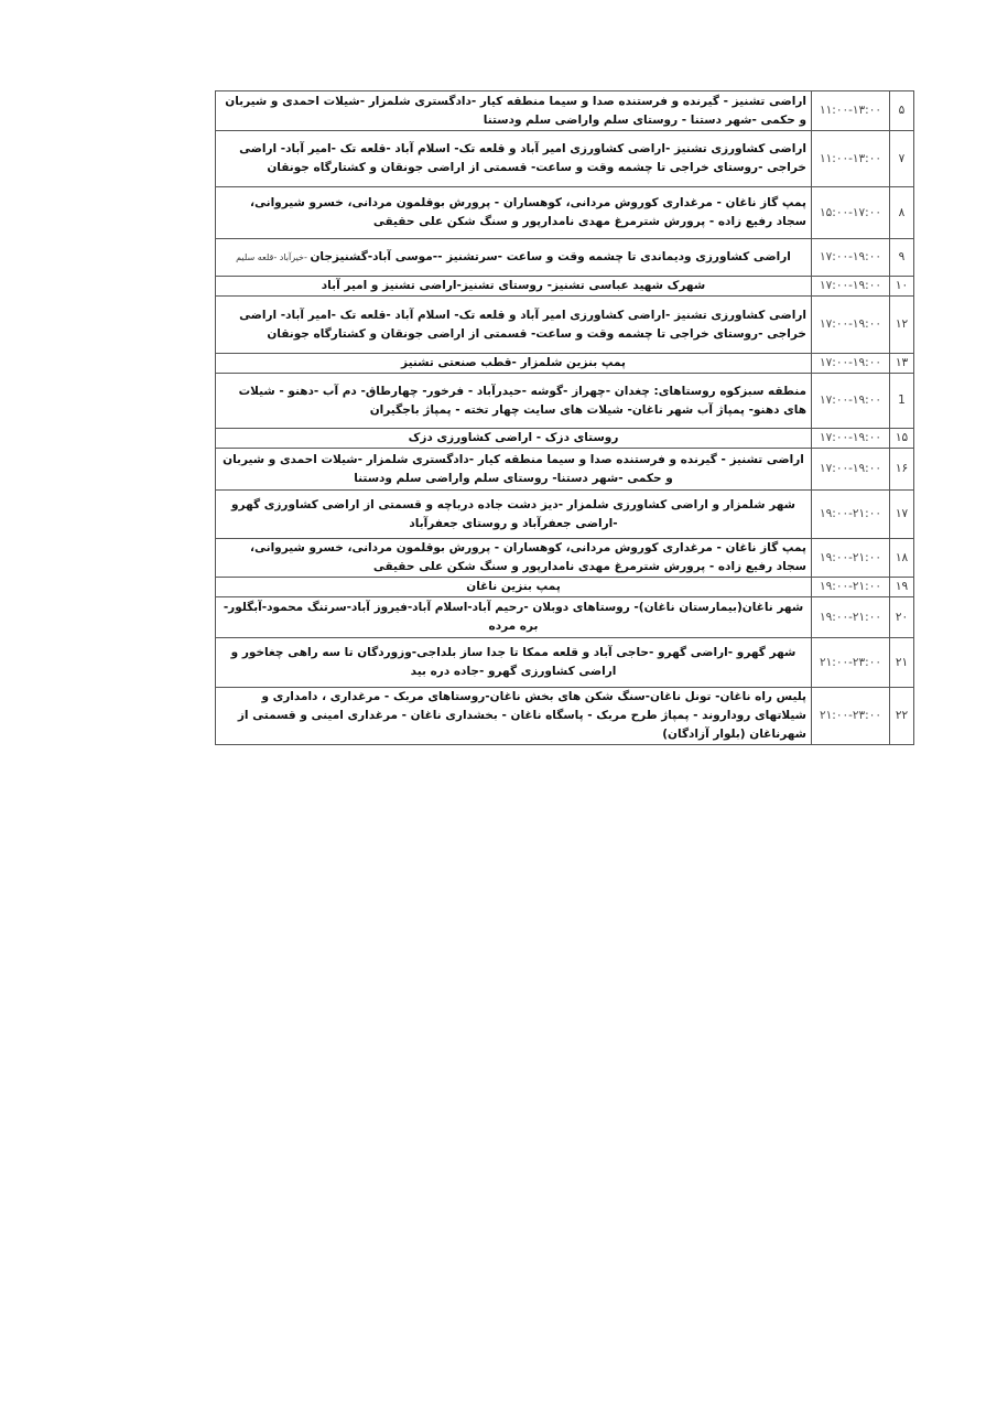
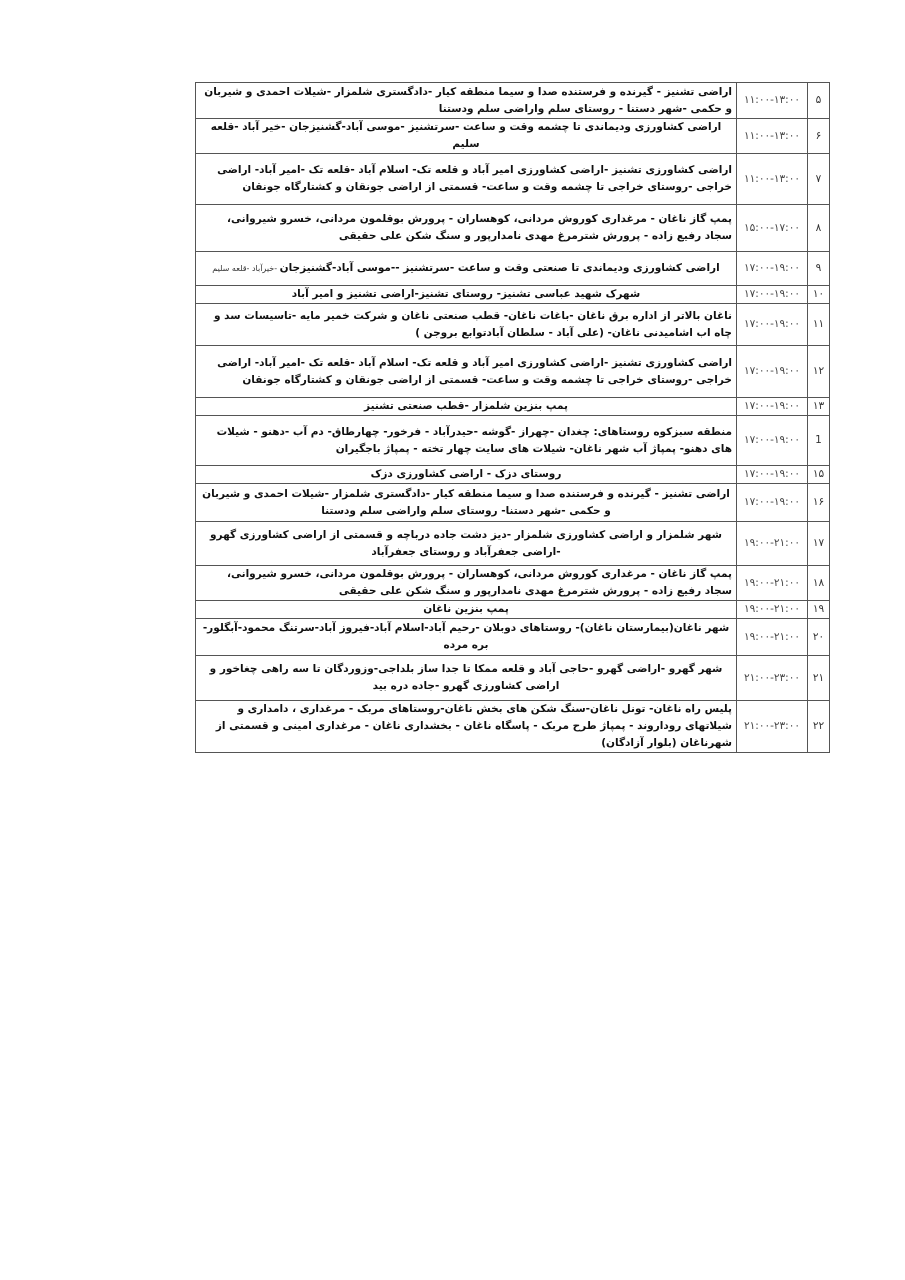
  ۵	۱۱:۰۰-۱۳:۰۰	اراضی تشنیز - گیرنده و فرستنده صدا و سیما منطقه کیار -دادگستری شلمزار -شیلات احمدی و شیربان و حکمی -شهر دستنا - روستای سلم واراضی سلم ودستنا
+ ۶	۱۱:۰۰-۱۳:۰۰	اراضی کشاورزی ودیماندی تا چشمه وقت و ساعت -سرتشنیز -موسی آباد-گشنیزجان -خیر آباد -قلعه سلیم
  ۷	۱۱:۰۰-۱۳:۰۰	اراضی کشاورزی تشنیز -اراضی کشاورزی امیر آباد و قلعه تک- اسلام آباد -قلعه تک -امیر آباد- اراضی خراجی -روستای خراجی تا چشمه وقت و ساعت- قسمتی از اراضی جونقان و کشتارگاه جونقان
  ۸	۱۵:۰۰-۱۷:۰۰	پمپ گاز ناغان - مرغداری کوروش مردانی، کوهساران - پرورش بوقلمون مردانی، خسرو شیروانی، سجاد رفیع زاده - پرورش شترمرغ مهدی نامدارپور و سنگ شکن علی حقیقی
- ۹	۱۷:۰۰-۱۹:۰۰	اراضی کشاورزی ودیماندی تا چشمه وقت و ساعت -سرتشنیز --موسی آباد-گشنیزجان -خیرآباد -قلعه سلیم
+ ۹	۱۷:۰۰-۱۹:۰۰	اراضی کشاورزی ودیماندی تا صنعتی وقت و ساعت -سرتشنیز --موسی آباد-گشنیزجان -خیرآباد -قلعه سلیم
  ۱۰	۱۷:۰۰-۱۹:۰۰	شهرک شهید عباسی تشنیز- روستای تشنیز-اراضی تشنیز و امیر آباد
+ ۱۱	۱۷:۰۰-۱۹:۰۰	ناغان بالاتر از اداره برق ناغان -باغات ناغان- قطب صنعتی ناغان و شرکت خمیر مایه -تاسیسات سد و چاه اب اشامیدنی ناغان- (علی آباد - سلطان آبادتوابع بروجن )
  ۱۲	۱۷:۰۰-۱۹:۰۰	اراضی کشاورزی تشنیز -اراضی کشاورزی امیر آباد و قلعه تک- اسلام آباد -قلعه تک -امیر آباد- اراضی خراجی -روستای خراجی تا چشمه وقت و ساعت- قسمتی از اراضی جونقان و کشتارگاه جونقان
  ۱۳	۱۷:۰۰-۱۹:۰۰	پمپ بنزین شلمزار -قطب صنعتی تشنیز
  1	۱۷:۰۰-۱۹:۰۰	منطقه سبزکوه روستاهای: چغدان -چهراز -گوشه -حیدرآباد - فرخور- چهارطاق- دم آب -دهنو - شیلات های دهنو- پمپاژ آب شهر ناغان- شیلات های سایت چهار تخته - پمپاژ باجگیران
  ۱۵	۱۷:۰۰-۱۹:۰۰	روستای دزک - اراضی کشاورزی دزک
  ۱۶	۱۷:۰۰-۱۹:۰۰	اراضی تشنیز - گیرنده و فرستنده صدا و سیما منطقه کیار -دادگستری شلمزار -شیلات احمدی و شیربان و حکمی -شهر دستنا- روستای سلم واراضی سلم ودستنا
  ۱۷	۱۹:۰۰-۲۱:۰۰	شهر شلمزار و اراضی کشاورزی شلمزار -دیز دشت جاده درباچه و قسمتی از اراضی کشاورزی گهرو -اراضی جعفرآباد و روستای جعفرآباد
  ۱۸	۱۹:۰۰-۲۱:۰۰	پمپ گاز ناغان - مرغداری کوروش مردانی، کوهساران - پرورش بوقلمون مردانی، خسرو شیروانی، سجاد رفیع زاده - پرورش شترمرغ مهدی نامدارپور و سنگ شکن علی حقیقی
  ۱۹	۱۹:۰۰-۲۱:۰۰	پمپ بنزین ناغان
  ۲۰	۱۹:۰۰-۲۱:۰۰	شهر ناغان(بیمارستان ناغان)- روستاهای دوبلان -رحیم آباد-اسلام آباد-فیروز آباد-سرتنگ محمود-آبگلور- بره مرده
  ۲۱	۲۱:۰۰-۲۳:۰۰	شهر گهرو -اراضی گهرو -حاجی آباد و قلعه ممکا تا جدا ساز بلداجی-وزوردگان تا سه راهی چغاخور و اراضی کشاورزی گهرو -جاده دره بید
  ۲۲	۲۱:۰۰-۲۳:۰۰	پلیس راه ناغان- تونل ناغان-سنگ شکن های بخش ناغان-روستاهای مربک - مرغداری ، دامداری و شیلاتهای روداروند - پمپاژ طرح مربک - پاسگاه ناغان - بخشداری ناغان - مرغداری امینی و قسمتی از شهرناغان (بلوار آزادگان)
